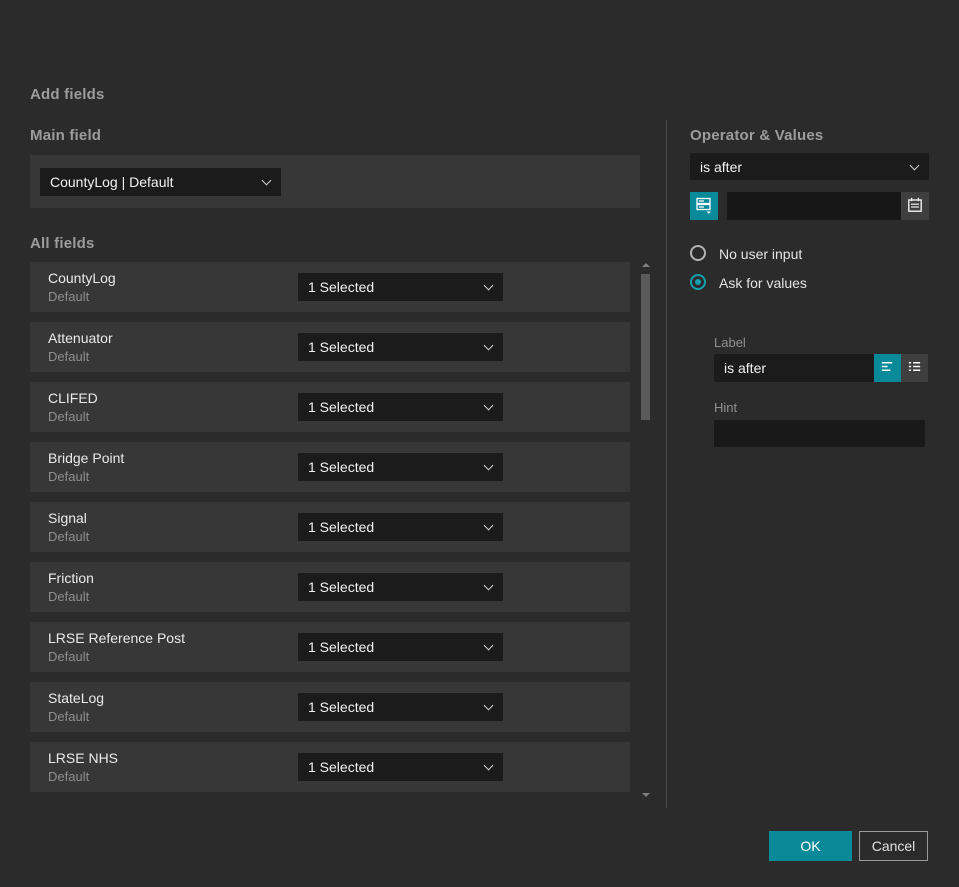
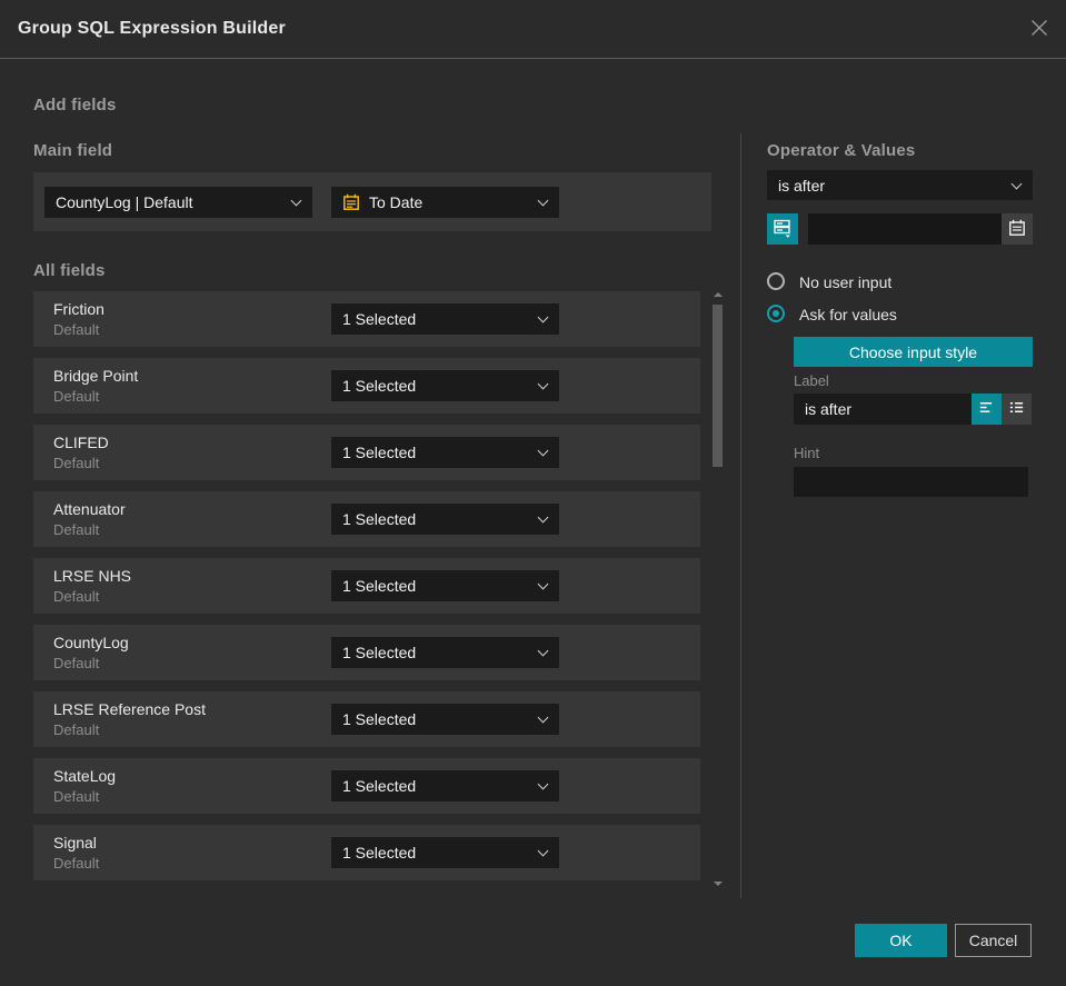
+ Group SQL Expression Builder
  Add fields
  Main field
  CountyLog | Default
+ To Date
  All fields
- CountyLog
+ Friction
  Default
  1 Selected
- Attenuator
+ Bridge Point
  Default
  1 Selected
  CLIFED
  Default
  1 Selected
- Bridge Point
+ Attenuator
  Default
  1 Selected
- Signal
+ LRSE NHS
  Default
  1 Selected
- Friction
+ CountyLog
  Default
  1 Selected
  LRSE Reference Post
  Default
  1 Selected
  StateLog
  Default
  1 Selected
- LRSE NHS
+ Signal
  Default
  1 Selected
  Operator & Values
  is after
  No user input
  Ask for values
+ Choose input style
  Label
  is after
  Hint
  OK
  Cancel
